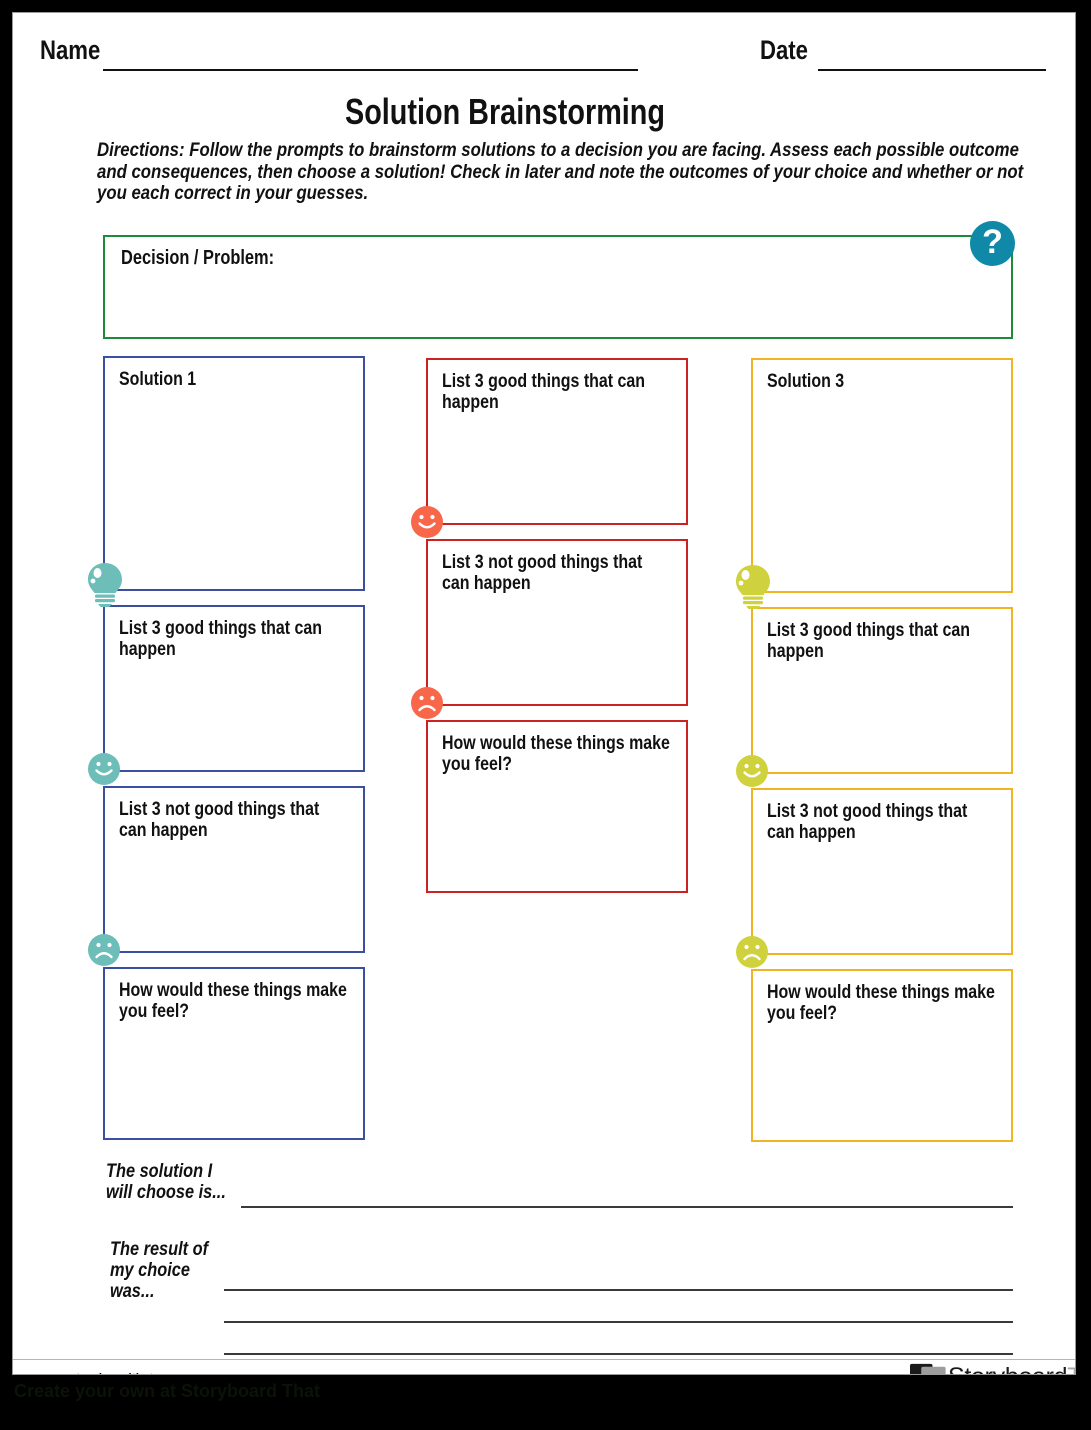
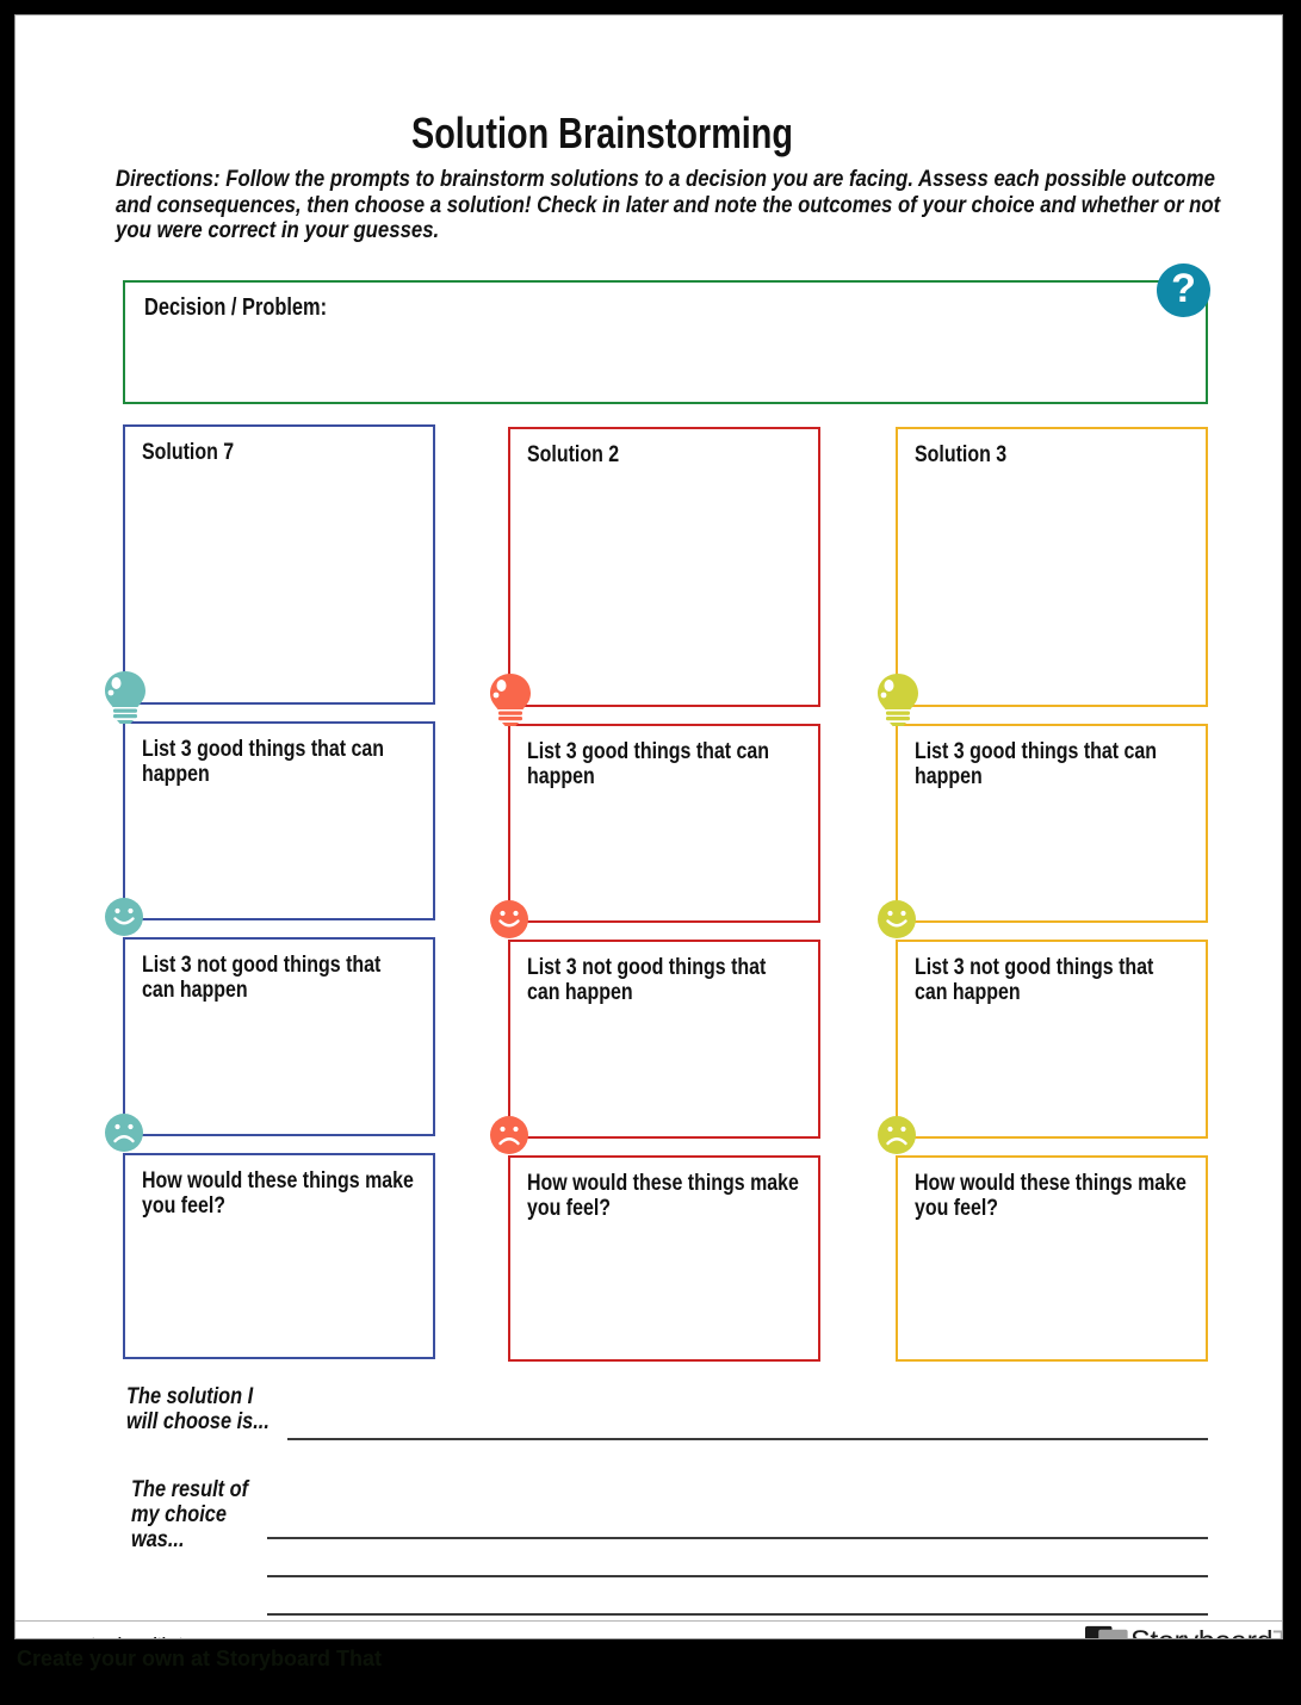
- Name
- Date
  Solution Brainstorming
- Directions: Follow the prompts to brainstorm solutions to a decision you are facing. Assess each possible outcome and consequences, then choose a solution! Check in later and note the outcomes of your choice and whether or not you each correct in your guesses.
+ Directions: Follow the prompts to brainstorm solutions to a decision you are facing. Assess each possible outcome and consequences, then choose a solution! Check in later and note the outcomes of your choice and whether or not you were correct in your guesses.
  Decision / Problem:
  ?
- Solution 1
+ Solution 7
  List 3 good things that can happen
  List 3 not good things that can happen
  How would these things make you feel?
+ Solution 2
  List 3 good things that can happen
  List 3 not good things that can happen
  How would these things make you feel?
  Solution 3
  List 3 good things that can happen
  List 3 not good things that can happen
  How would these things make you feel?
  The solution I
  will choose is...
  The result of
  my choice
  was...
